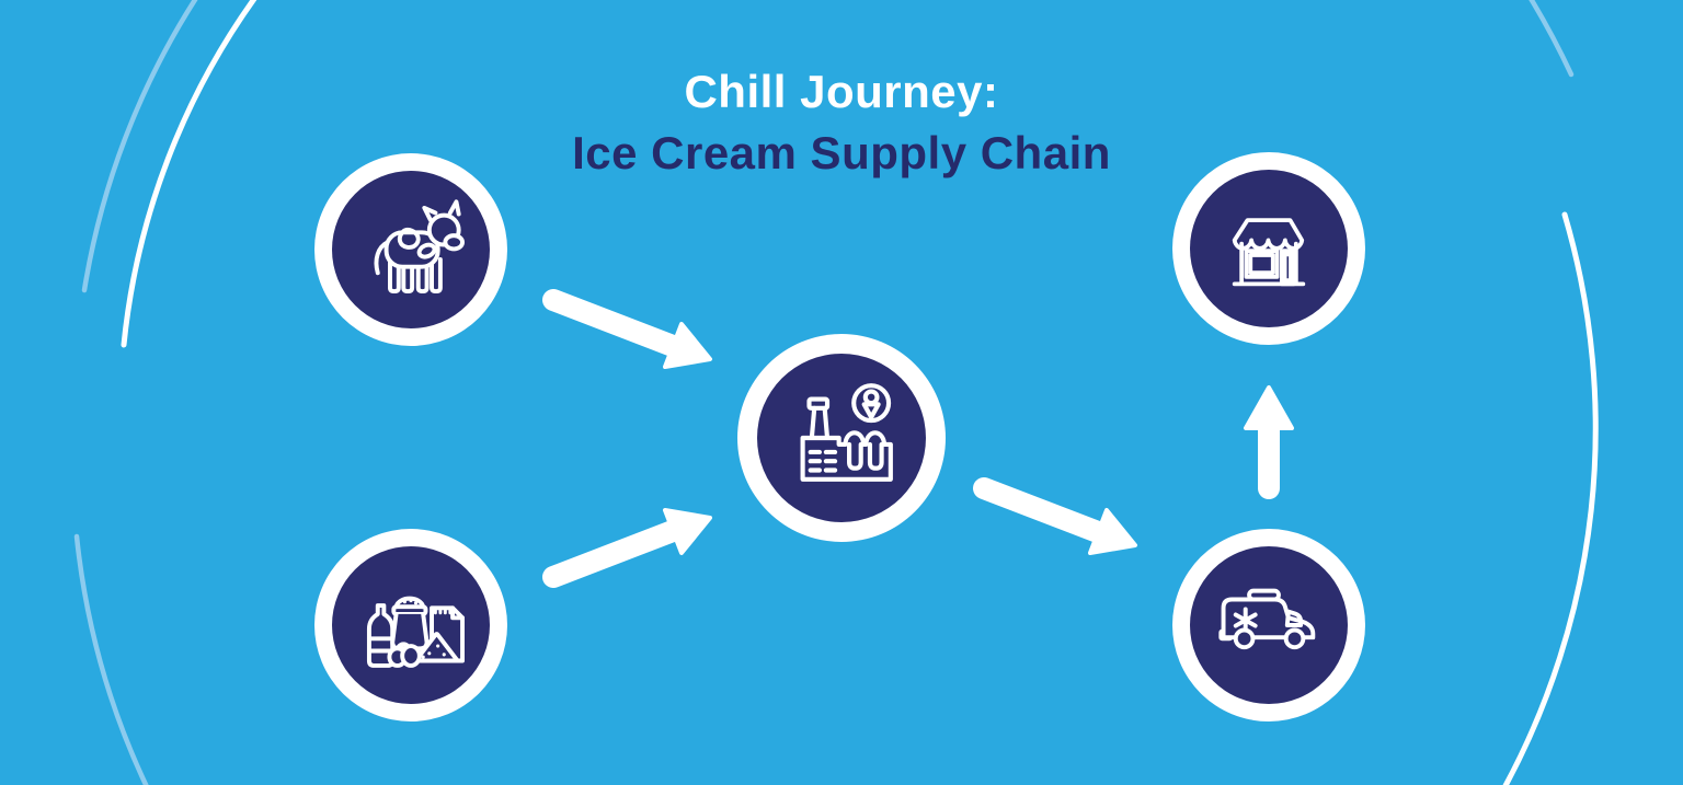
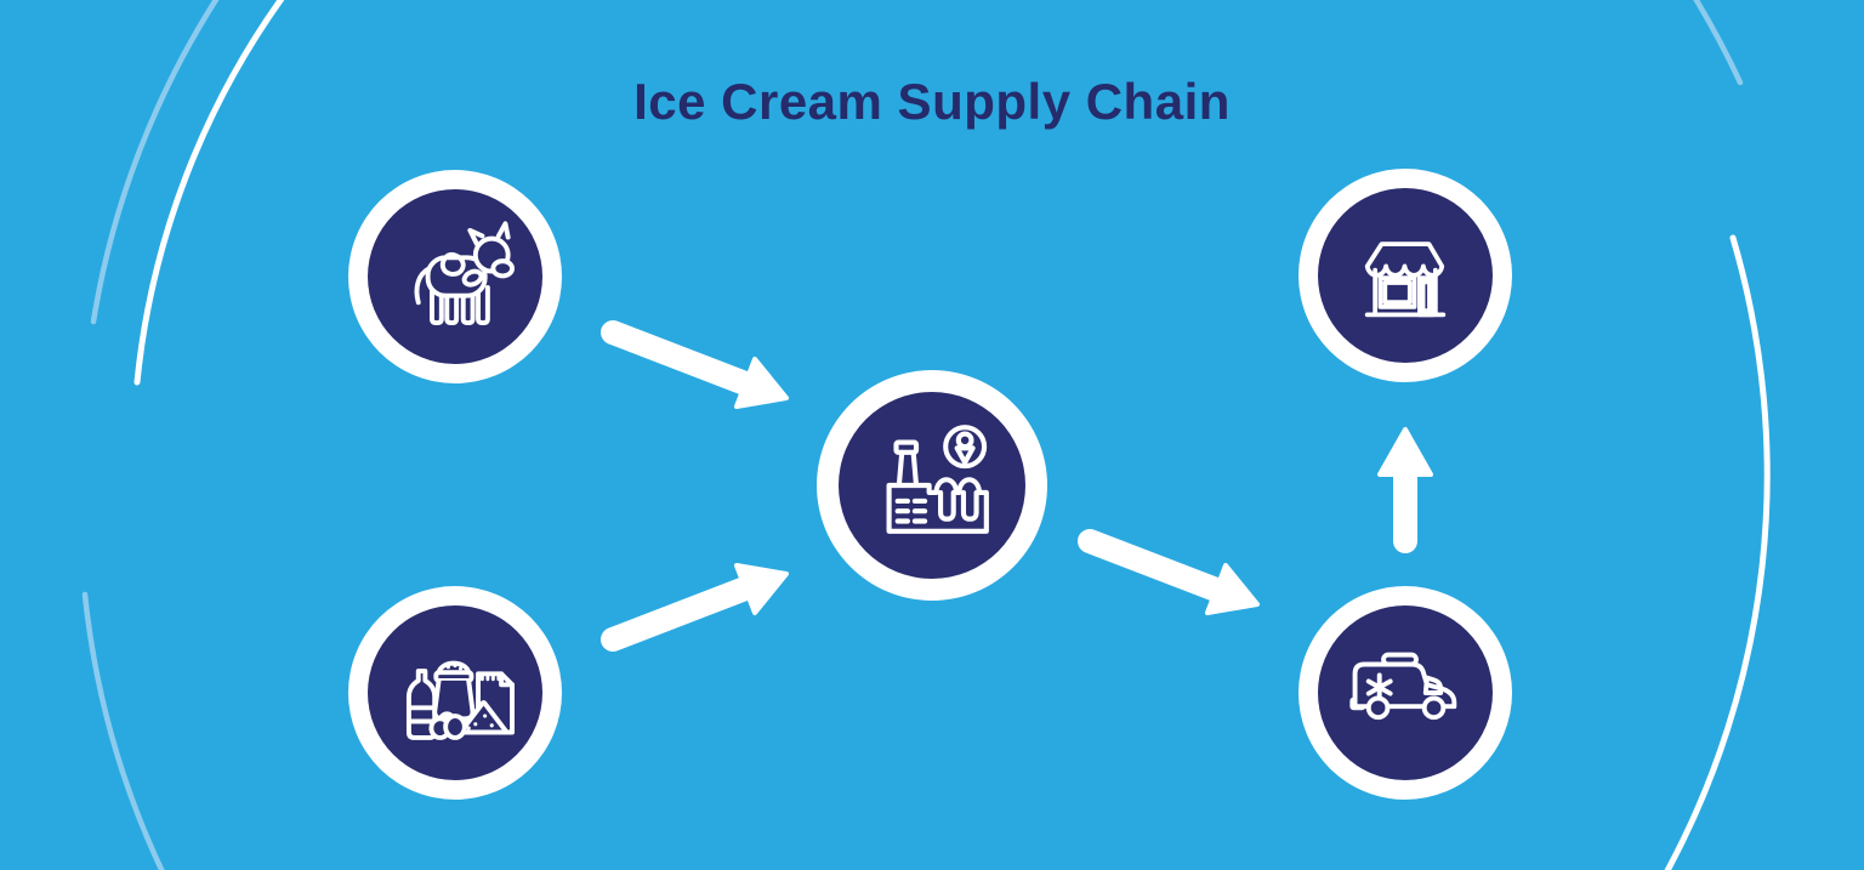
- Chill Journey:
  Ice Cream Supply Chain
